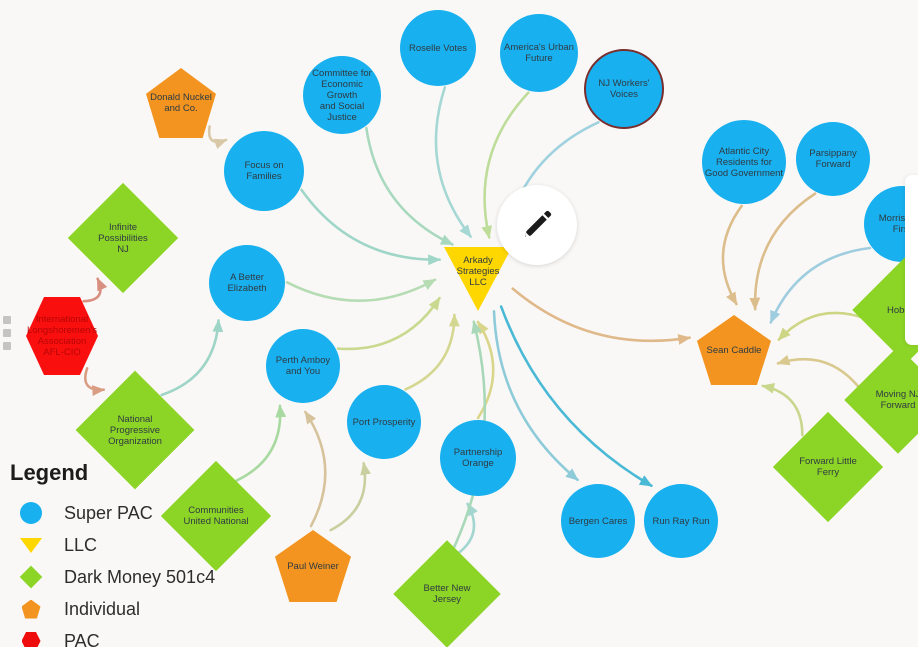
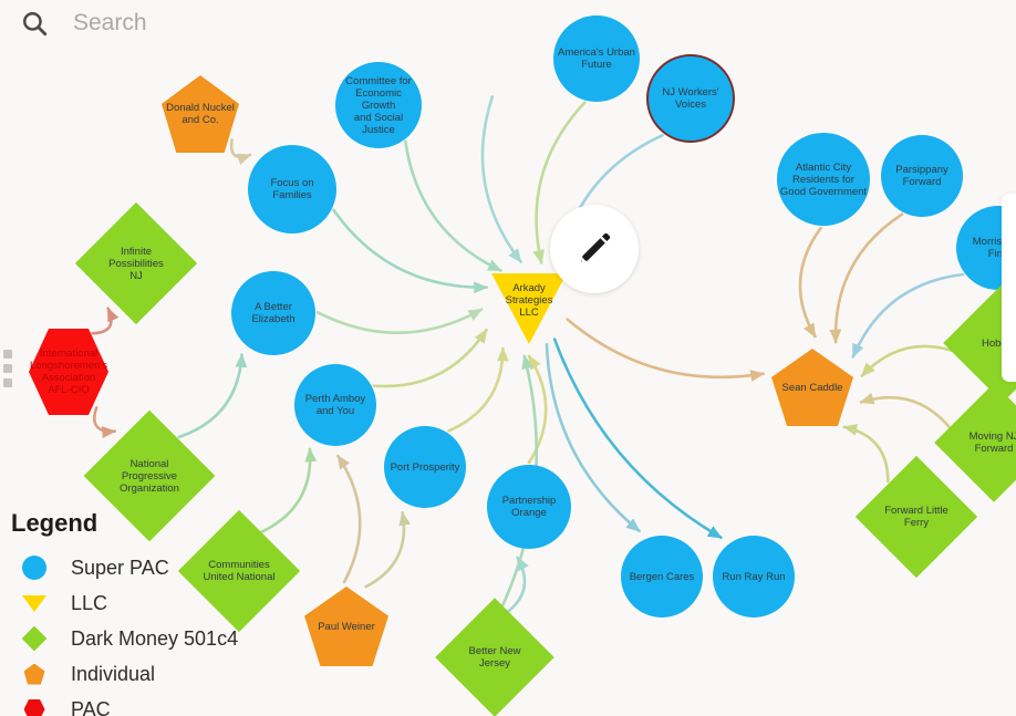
  Donald Nuckel
  and Co.
  Committee for
  Economic Growth
  and Social
  Justice
- Roselle Votes
  America's Urban
  Future
  NJ Workers'
  Voices
  Focus on Families
  Atlantic City
  Residents for
  Good Government
  Parsippany
  Forward
  Infinite Possibilities
  NJ
  A Better Elizabeth
  International
  Longshoremen's
  Association
  AFL-CIO
  Arkady Strategies
  LLC
  Sean Caddle
  Perth Amboy
  and You
  Port Prosperity
  National Progressive
  Organization
  Moving N Forward
  Partnership
  Orange
  Forward Little
  Ferry
  Communities
  United National
  Bergen Cares
  Run Ray Run
  Paul Weiner
  Better New
  Jersey
+ Search
  Legend
  Super PAC
  LLC
  Dark Money 501c4
  Individual
  PAC
